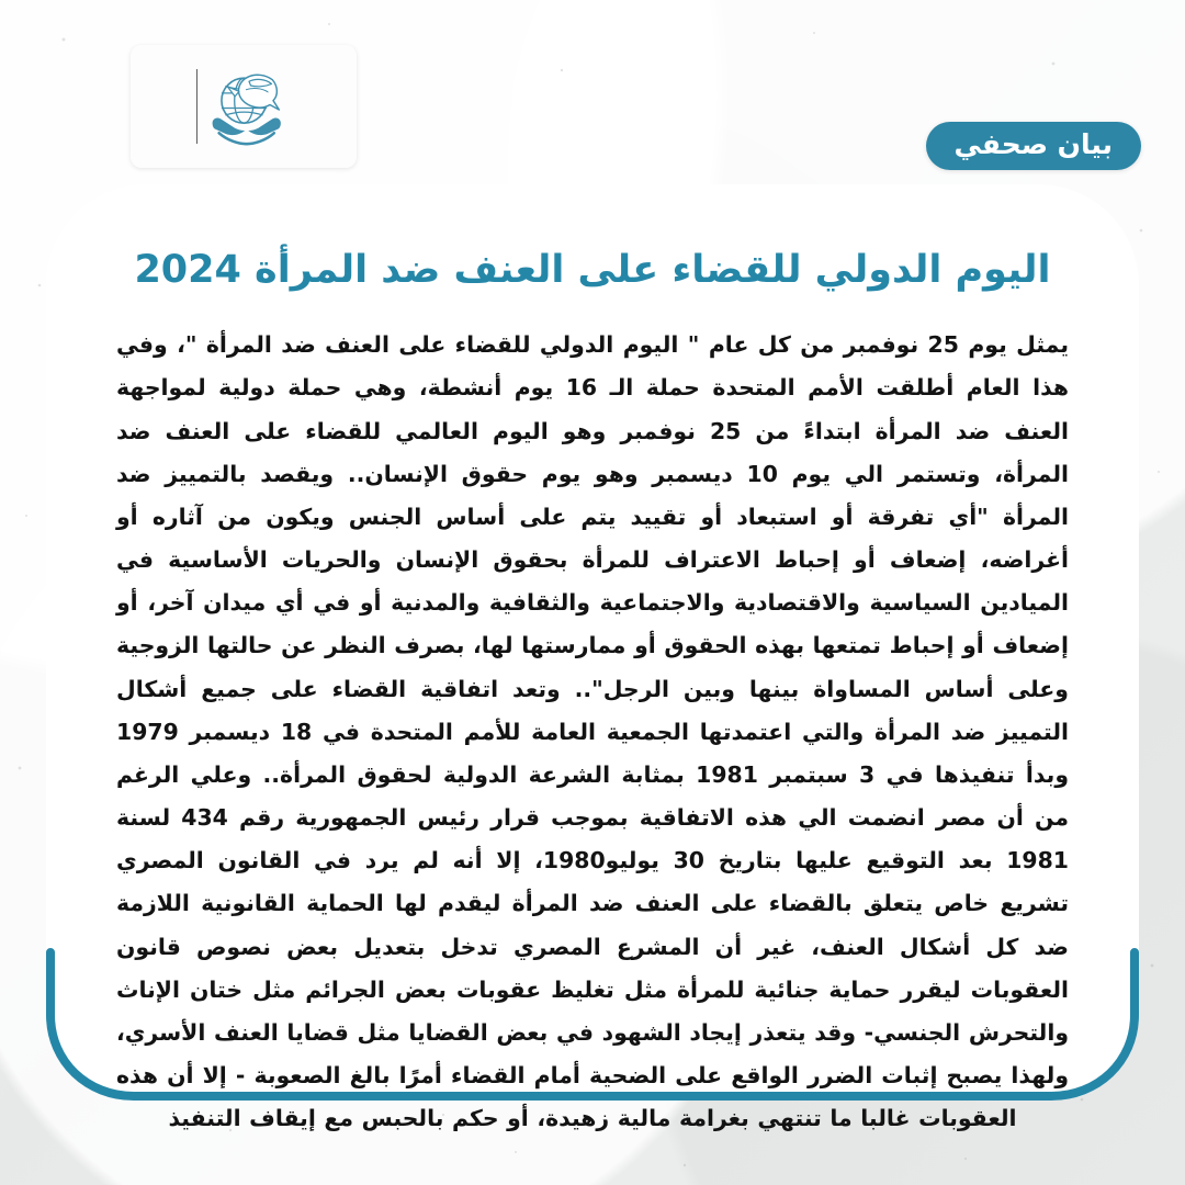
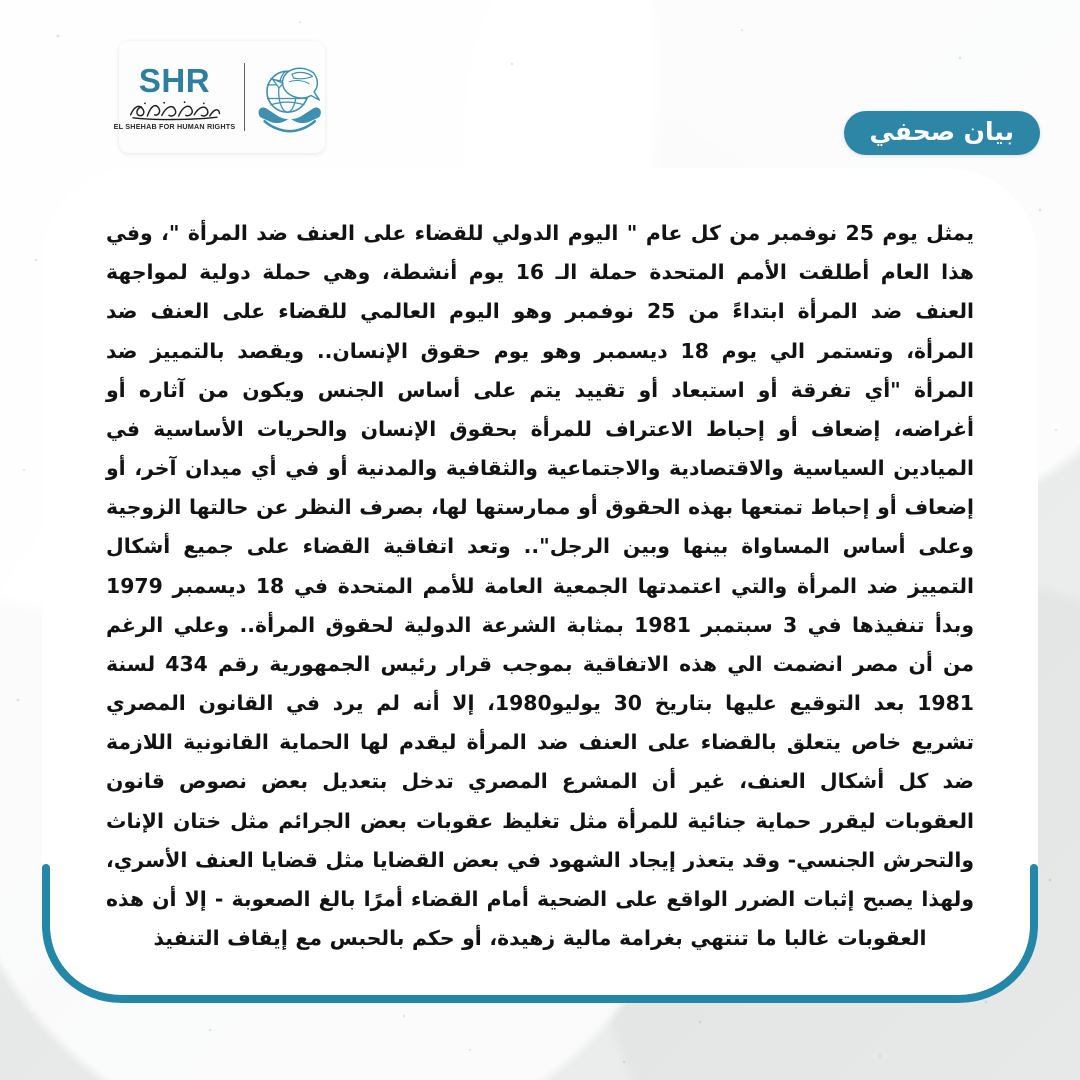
+ SHR
+ EL SHEHAB FOR HUMAN RIGHTS
  بيان صحفي
- اليوم الدولي للقضاء على العنف ضد المرأة 2024
- يمثل يوم 25 نوفمبر من كل عام " اليوم الدولي للقضاء على العنف ضد المرأة "، وفي هذا العام أطلقت الأمم المتحدة حملة الـ 16 يوم أنشطة، وهي حملة دولية لمواجهة العنف ضد المرأة ابتداءً من 25 نوفمبر وهو اليوم العالمي للقضاء على العنف ضد المرأة، وتستمر الي يوم 10 ديسمبر وهو يوم حقوق الإنسان.. ويقصد بالتمييز ضد المرأة "أي تفرقة أو استبعاد أو تقييد يتم على أساس الجنس ويكون من آثاره أو أغراضه، إضعاف أو إحباط الاعتراف للمرأة بحقوق الإنسان والحريات الأساسية في الميادين السياسية والاقتصادية والاجتماعية والثقافية والمدنية أو في أي ميدان آخر، أو إضعاف أو إحباط تمتعها بهذه الحقوق أو ممارستها لها، بصرف النظر عن حالتها الزوجية وعلى أساس المساواة بينها وبين الرجل".. وتعد اتفاقية القضاء على جميع أشكال التمييز ضد المرأة والتي اعتمدتها الجمعية العامة للأمم المتحدة في 18 ديسمبر 1979 وبدأ تنفيذها في 3 سبتمبر 1981 بمثابة الشرعة الدولية لحقوق المرأة.. وعلي الرغم من أن مصر انضمت الي هذه الاتفاقية بموجب قرار رئيس الجمهورية رقم 434 لسنة 1981 بعد التوقيع عليها بتاريخ 30 يوليو1980، إلا أنه لم يرد في القانون المصري تشريع خاص يتعلق بالقضاء على العنف ضد المرأة ليقدم لها الحماية القانونية اللازمة ضد كل أشكال العنف، غير أن المشرع المصري تدخل بتعديل بعض نصوص قانون العقوبات ليقرر حماية جنائية للمرأة مثل تغليظ عقوبات بعض الجرائم مثل ختان الإناث والتحرش الجنسي- وقد يتعذر إيجاد الشهود في بعض القضايا مثل قضايا العنف الأسري، ولهذا يصبح إثبات الضرر الواقع على الضحية أمام القضاء أمرًا بالغ الصعوبة - إلا أن هذه العقوبات غالبا ما تنتهي بغرامة مالية زهيدة، أو حكم بالحبس مع إيقاف التنفيذ
+ يمثل يوم 25 نوفمبر من كل عام " اليوم الدولي للقضاء على العنف ضد المرأة "، وفي هذا العام أطلقت الأمم المتحدة حملة الـ 16 يوم أنشطة، وهي حملة دولية لمواجهة العنف ضد المرأة ابتداءً من 25 نوفمبر وهو اليوم العالمي للقضاء على العنف ضد المرأة، وتستمر الي يوم 18 ديسمبر وهو يوم حقوق الإنسان.. ويقصد بالتمييز ضد المرأة "أي تفرقة أو استبعاد أو تقييد يتم على أساس الجنس ويكون من آثاره أو أغراضه، إضعاف أو إحباط الاعتراف للمرأة بحقوق الإنسان والحريات الأساسية في الميادين السياسية والاقتصادية والاجتماعية والثقافية والمدنية أو في أي ميدان آخر، أو إضعاف أو إحباط تمتعها بهذه الحقوق أو ممارستها لها، بصرف النظر عن حالتها الزوجية وعلى أساس المساواة بينها وبين الرجل".. وتعد اتفاقية القضاء على جميع أشكال التمييز ضد المرأة والتي اعتمدتها الجمعية العامة للأمم المتحدة في 18 ديسمبر 1979 وبدأ تنفيذها في 3 سبتمبر 1981 بمثابة الشرعة الدولية لحقوق المرأة.. وعلي الرغم من أن مصر انضمت الي هذه الاتفاقية بموجب قرار رئيس الجمهورية رقم 434 لسنة 1981 بعد التوقيع عليها بتاريخ 30 يوليو1980، إلا أنه لم يرد في القانون المصري تشريع خاص يتعلق بالقضاء على العنف ضد المرأة ليقدم لها الحماية القانونية اللازمة ضد كل أشكال العنف، غير أن المشرع المصري تدخل بتعديل بعض نصوص قانون العقوبات ليقرر حماية جنائية للمرأة مثل تغليظ عقوبات بعض الجرائم مثل ختان الإناث والتحرش الجنسي- وقد يتعذر إيجاد الشهود في بعض القضايا مثل قضايا العنف الأسري، ولهذا يصبح إثبات الضرر الواقع على الضحية أمام القضاء أمرًا بالغ الصعوبة - إلا أن هذه العقوبات غالبا ما تنتهي بغرامة مالية زهيدة، أو حكم بالحبس مع إيقاف التنفيذ
